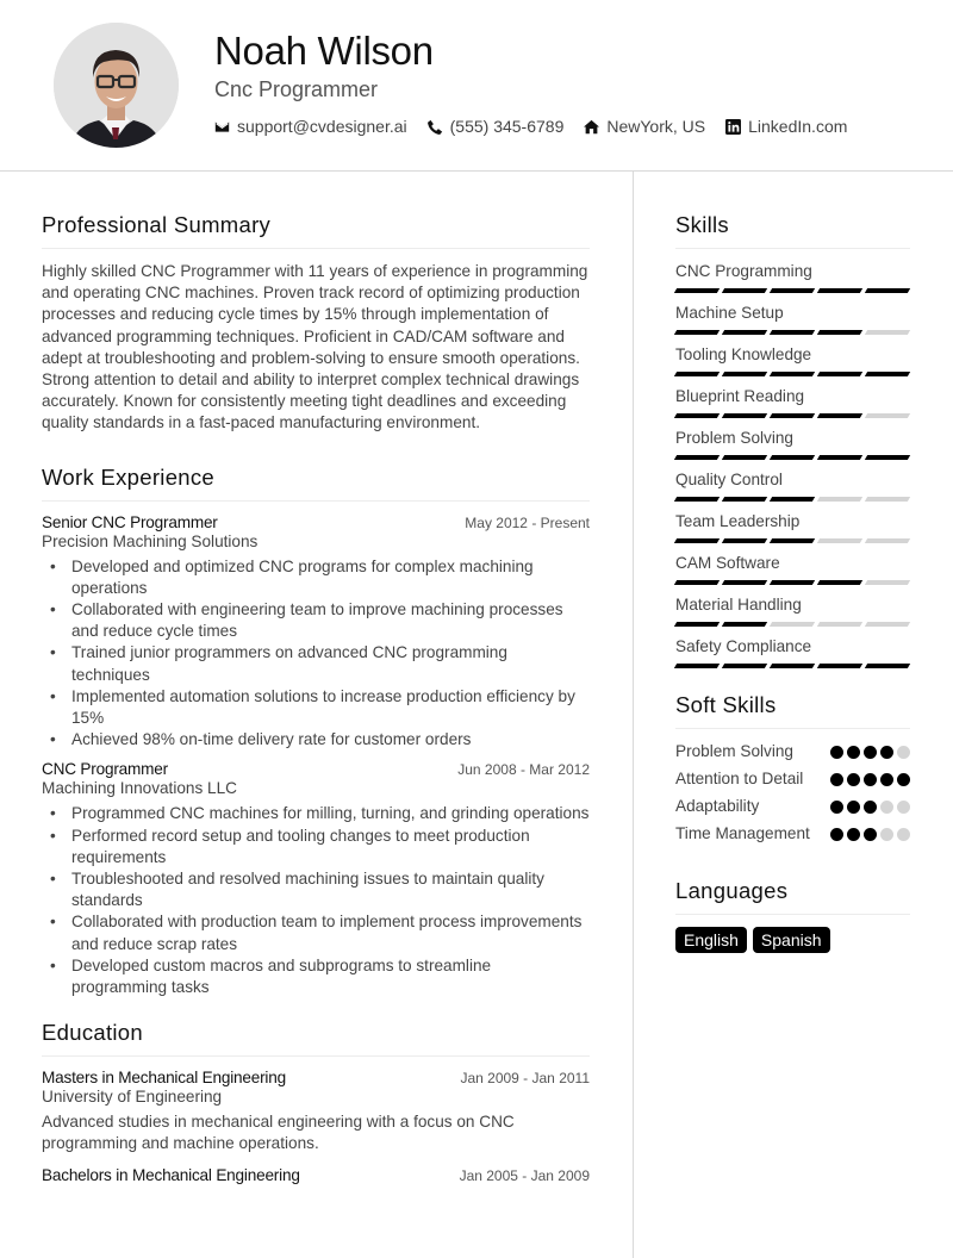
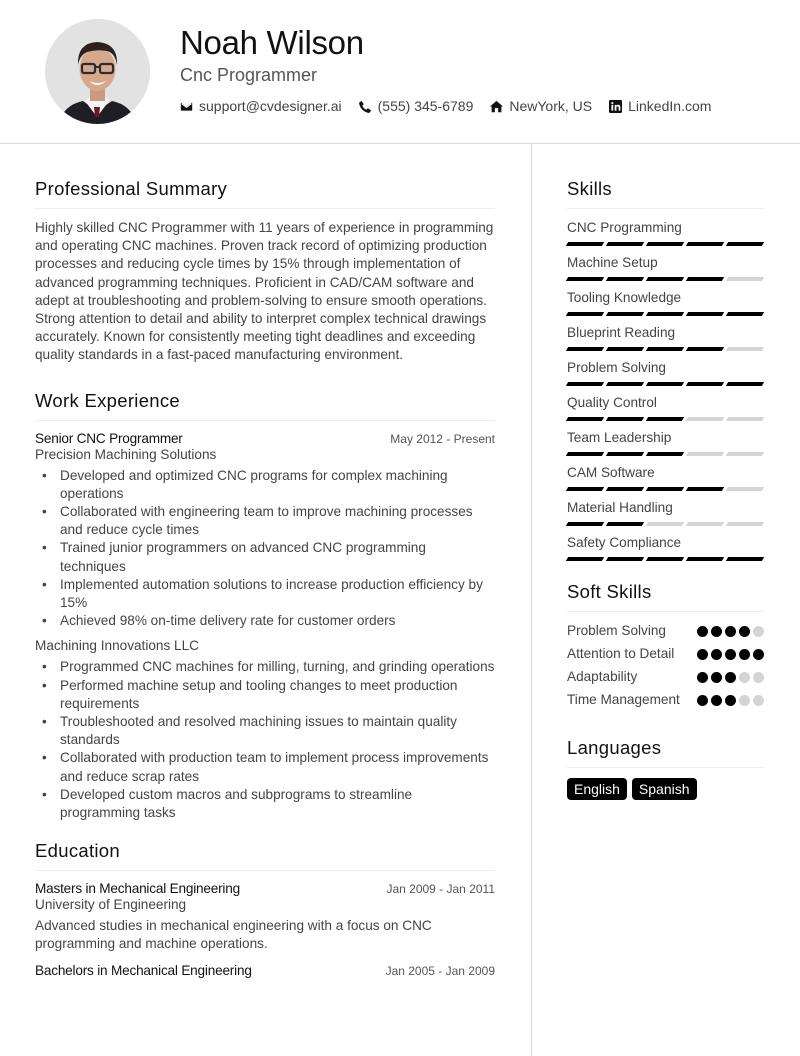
  Noah Wilson
  Cnc Programmer
  support@cvdesigner.ai
  (555) 345-6789
  NewYork, US
  LinkedIn.com
  Professional Summary
  Highly skilled CNC Programmer with 11 years of experience in programming and operating CNC machines. Proven track record of optimizing production processes and reducing cycle times by 15% through implementation of advanced programming techniques. Proficient in CAD/CAM software and adept at troubleshooting and problem-solving to ensure smooth operations. Strong attention to detail and ability to interpret complex technical drawings accurately. Known for consistently meeting tight deadlines and exceeding quality standards in a fast-paced manufacturing environment.
  Work Experience
  Senior CNC Programmer
  May 2012 - Present
  Precision Machining Solutions
  Developed and optimized CNC programs for complex machining operations
  Collaborated with engineering team to improve machining processes and reduce cycle times
  Trained junior programmers on advanced CNC programming techniques
  Implemented automation solutions to increase production efficiency by 15%
  Achieved 98% on-time delivery rate for customer orders
- CNC Programmer
- Jun 2008 - Mar 2012
  Machining Innovations LLC
  Programmed CNC machines for milling, turning, and grinding operations
- Performed record setup and tooling changes to meet production requirements
+ Performed machine setup and tooling changes to meet production requirements
  Troubleshooted and resolved machining issues to maintain quality standards
  Collaborated with production team to implement process improvements and reduce scrap rates
  Developed custom macros and subprograms to streamline programming tasks
  Education
  Masters in Mechanical Engineering
  Jan 2009 - Jan 2011
  University of Engineering
  Advanced studies in mechanical engineering with a focus on CNC programming and machine operations.
  Bachelors in Mechanical Engineering
  Jan 2005 - Jan 2009
  Skills
  CNC Programming
  Machine Setup
  Tooling Knowledge
  Blueprint Reading
  Problem Solving
  Quality Control
  Team Leadership
  CAM Software
  Material Handling
  Safety Compliance
  Soft Skills
  Problem Solving
  Attention to Detail
  Adaptability
  Time Management
  Languages
  English
  Spanish
